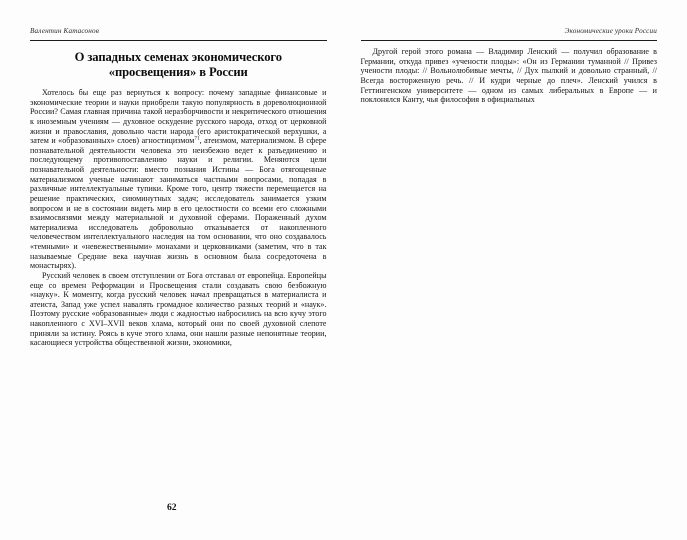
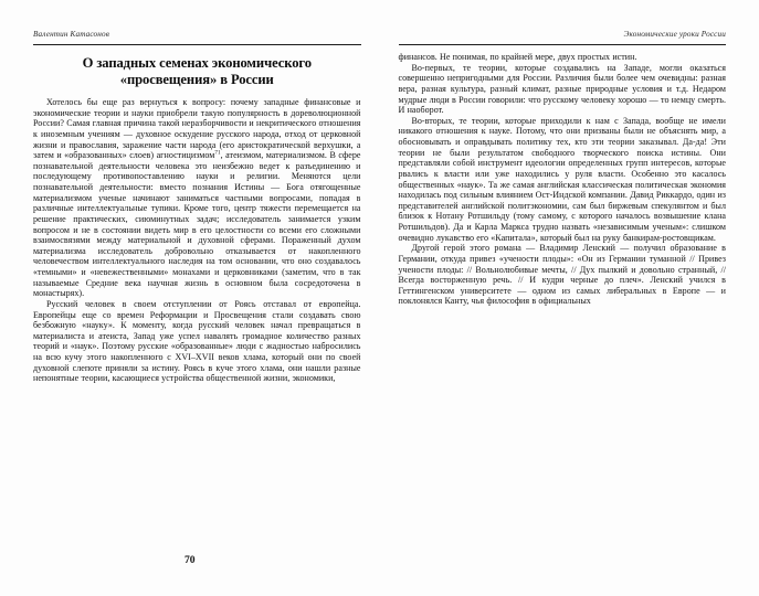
  Валентин Катасонов
  О западных семенах экономического
  «просвещения» в России
- Хотелось бы еще раз вернуться к вопросу: почему западные финансовые и экономические теории и науки приобрели такую популярность в дореволюционной России? Самая главная причина такой неразборчивости и некритического отношения к иноземным учениям — духовное оскудение русского народа, отход от церковной жизни и православия, довольно части народа (его аристократической верхушки, а затем и «образованных» слоев) агностицизмом , атеизмом, материализмом. В сфере познавательной деятельности человека это неизбежно ведет к разъединению и последующему противопоставлению науки и религии. Меняются цели познавательной деятельности: вместо познания Истины — Бога отягощенные материализмом ученые начинают заниматься частными вопросами, попадая в различные интеллектуальные тупики. Кроме того, центр тяжести перемещается на решение практических, сиюминутных задач; исследователь занимается узким вопросом и не в состоянии видеть мир в его целостности со всеми его сложными взаимосвязями между материальной и духовной сферами. Пораженный духом материализма исследователь добровольно отказывается от накопленного человечеством интеллектуального наследия на том основании, что оно создавалось «темными» и «невежественными» монахами и церковниками (заметим, что в так называемые Средние века научная жизнь в основном была сосредоточена в монастырях).
+ Хотелось бы еще раз вернуться к вопросу: почему западные финансовые и экономические теории и науки приобрели такую популярность в дореволюционной России? Самая главная причина такой неразборчивости и некритического отношения к иноземным учениям — духовное оскудение русского народа, отход от церковной жизни и православия, заражение части народа (его аристократической верхушки, а затем и «образованных» слоев) агностицизмом , атеизмом, материализмом. В сфере познавательной деятельности человека это неизбежно ведет к разъединению и последующему противопоставлению науки и религии. Меняются цели познавательной деятельности: вместо познания Истины — Бога отягощенные материализмом ученые начинают заниматься частными вопросами, попадая в различные интеллектуальные тупики. Кроме того, центр тяжести перемещается на решение практических, сиюминутных задач; исследователь занимается узким вопросом и не в состоянии видеть мир в его целостности со всеми его сложными взаимосвязями между материальной и духовной сферами. Пораженный духом материализма исследователь добровольно отказывается от накопленного человечеством интеллектуального наследия на том основании, что оно создавалось «темными» и «невежественными» монахами и церковниками (заметим, что в так называемые Средние века научная жизнь в основном была сосредоточена в монастырях).
- Русский человек в своем отступлении от Бога отставал от европейца. Европейцы еще со времен Реформации и Просвещения стали создавать свою безбожную «науку». К моменту, когда русский человек начал превращаться в материалиста и атеиста, Запад уже успел навалять громадное количество разных теорий и «наук». Поэтому русские «образованные» люди с жадностью набросились на всю кучу этого накопленного с XVI–XVII веков хлама, который они по своей духовной слепоте приняли за истину. Роясь в куче этого хлама, они нашли разные непонятные теории, касающиеся устройства общественной жизни, экономики,
+ Русский человек в своем отступлении от Роясь отставал от европейца. Европейцы еще со времен Реформации и Просвещения стали создавать свою безбожную «науку». К моменту, когда русский человек начал превращаться в материалиста и атеиста, Запад уже успел навалять громадное количество разных теорий и «наук». Поэтому русские «образованные» люди с жадностью набросились на всю кучу этого накопленного с XVI–XVII веков хлама, который они по своей духовной слепоте приняли за истину. Роясь в куче этого хлама, они нашли разные непонятные теории, касающиеся устройства общественной жизни, экономики,
- 62
+ 70
  Экономические уроки России
+ финансов. Не понимая, по крайней мере, двух простых истин.
+ Во-первых, те теории, которые создавались на Западе, могли оказаться совершенно непригодными для России. Различия были более чем очевидны: разная вера, разная культура, разный климат, разные природные условия и т.д. Недаром мудрые люди в России говорили: что русскому человеку хорошо — то немцу смерть. И наоборот.
+ Во-вторых, те теории, которые приходили к нам с Запада, вообще не имели никакого отношения к науке. Потому, что они призваны были не объяснять мир, а обосновывать и оправдывать политику тех, кто эти теории заказывал. Да-да! Эти теории не были результатом свободного творческого поиска истины. Они представляли собой инструмент идеологии определенных групп интересов, которые рвались к власти или уже находились у руля власти. Особенно это касалось общественных «наук». Та же самая английская классическая политическая экономия находилась под сильным влиянием Ост-Индской компании. Давид Риккардо, один из представителей английской политэкономии, сам был биржевым спекулянтом и был близок к Нотану Ротшильду (тому самому, с которого началось возвышение клана Ротшильдов). Да и Карла Маркса трудно назвать «независимым ученым»: слишком очевидно лукавство его «Капитала», который был на руку банкирам-ростовщикам.
  Другой герой этого романа — Владимир Ленский — получил образование в Германии, откуда привез «учености плоды»: «Он из Германии туманной // Привез учености плоды: // Вольнолюбивые мечты, // Дух пылкий и довольно странный, // Всегда восторженную речь. // И кудри черные до плеч». Ленский учился в Геттингенском университете — одном из самых либеральных в Европе — и поклонялся Канту, чья философия в официальных
